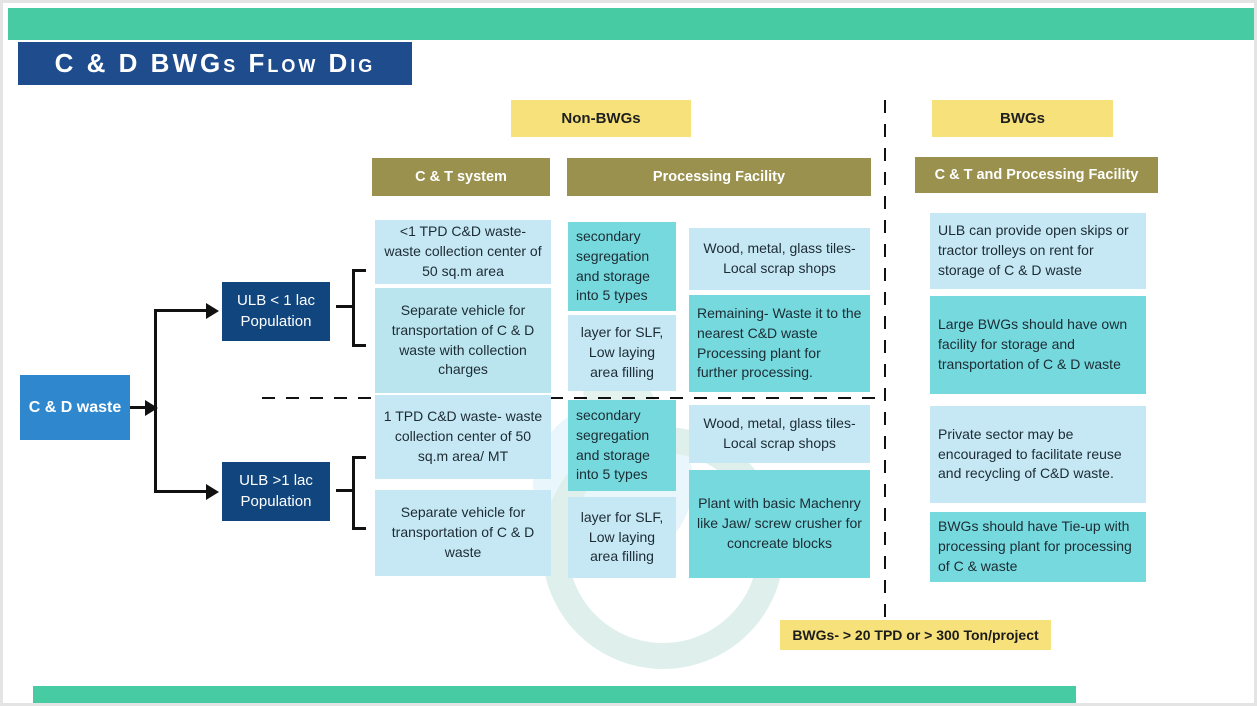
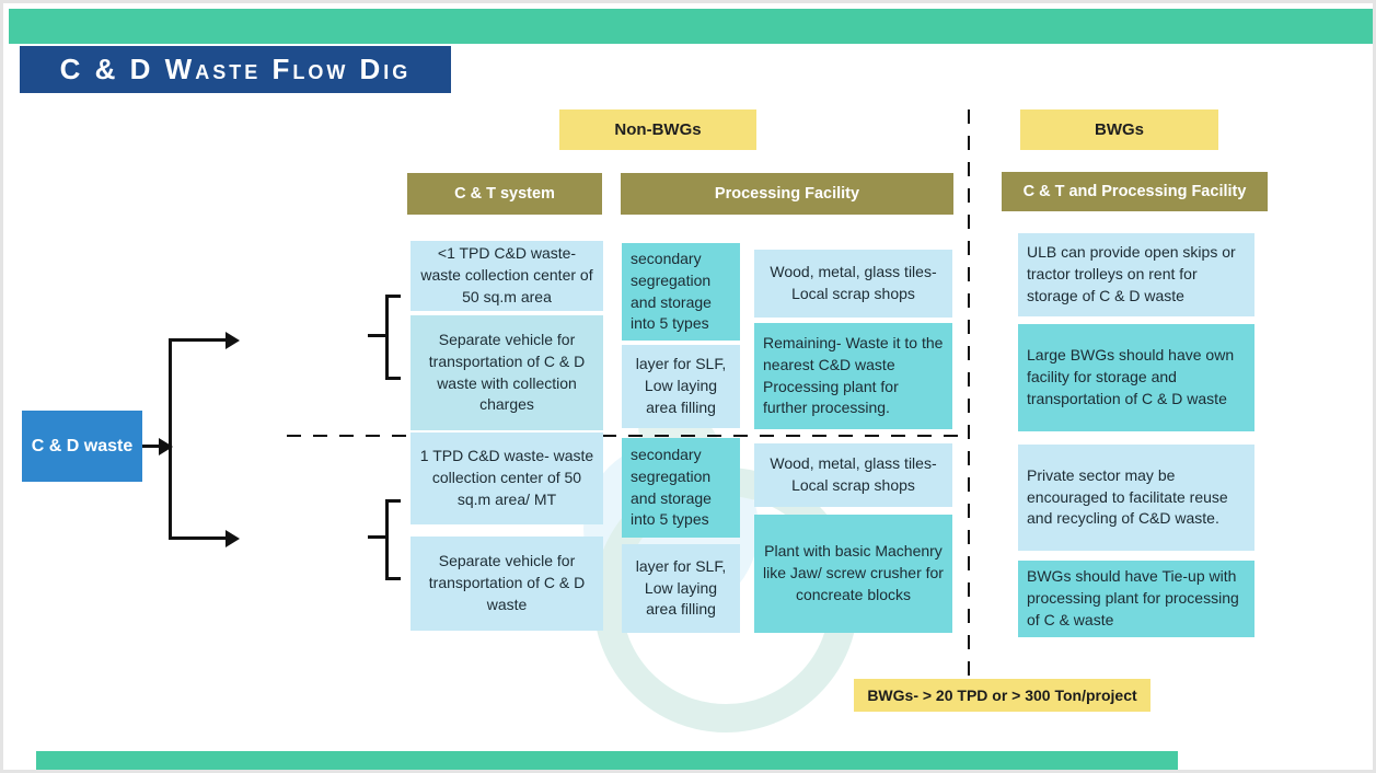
- C & D BWGs Flow Dig
+ C & D Waste Flow Dig
  Non-BWGs
  BWGs
  C & T system
  Processing Facility
  C & T and Processing Facility
  C & D waste
- ULB < 1 lac Population
- ULB >1 lac Population
  <1 TPD C&D waste- waste collection center of 50 sq.m area
  Separate vehicle for transportation of C & D waste with collection charges
  secondary segregation and storage into 5 types
  layer for SLF, Low laying area filling
  Wood, metal, glass tiles-Local scrap shops
  Remaining- Waste it to the nearest C&D waste Processing plant for further processing.
  1 TPD C&D waste- waste collection center of 50 sq.m area/ MT
  Separate vehicle for transportation of C & D waste
  secondary segregation and storage into 5 types
  layer for SLF, Low laying area filling
  Wood, metal, glass tiles-Local scrap shops
  Plant with basic Machenry like Jaw/ screw crusher for concreate blocks
  ULB can provide open skips or tractor trolleys on rent for storage of C & D waste
  Large BWGs should have own facility for storage and transportation of C & D waste
  Private sector may be encouraged to facilitate reuse and recycling of C&D waste.
  BWGs should have Tie-up with processing plant for processing of C & waste
  BWGs- > 20 TPD or > 300 Ton/project
